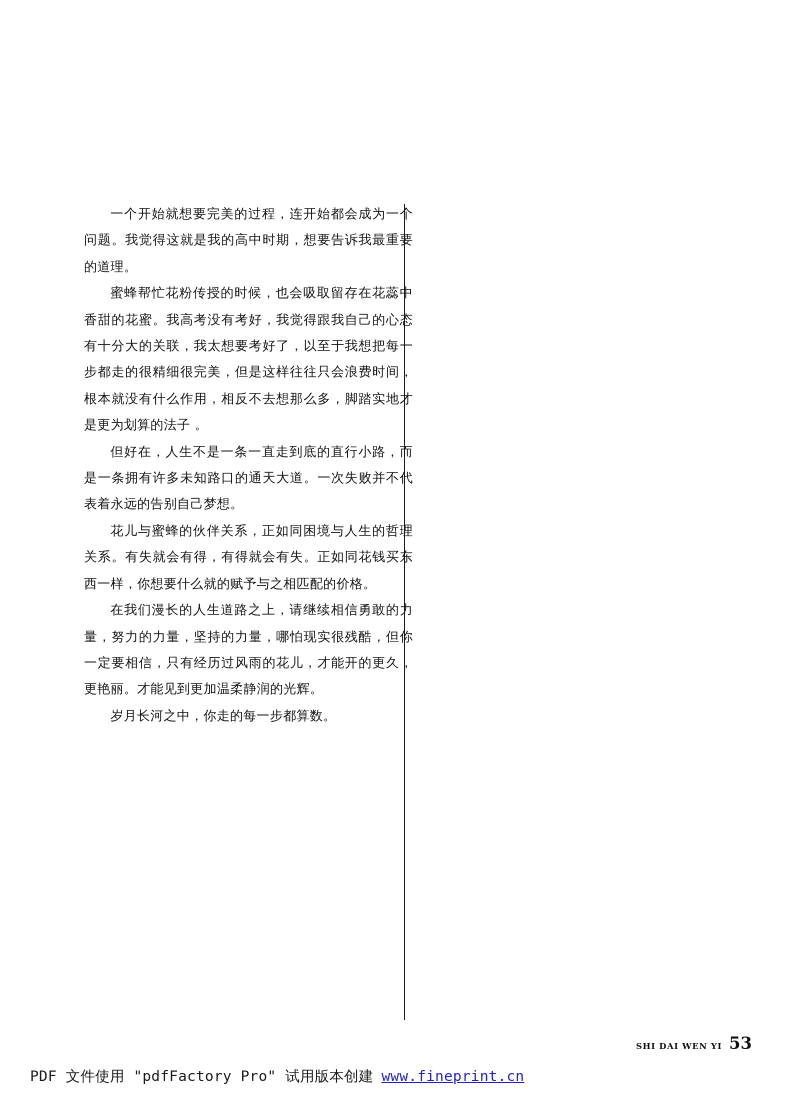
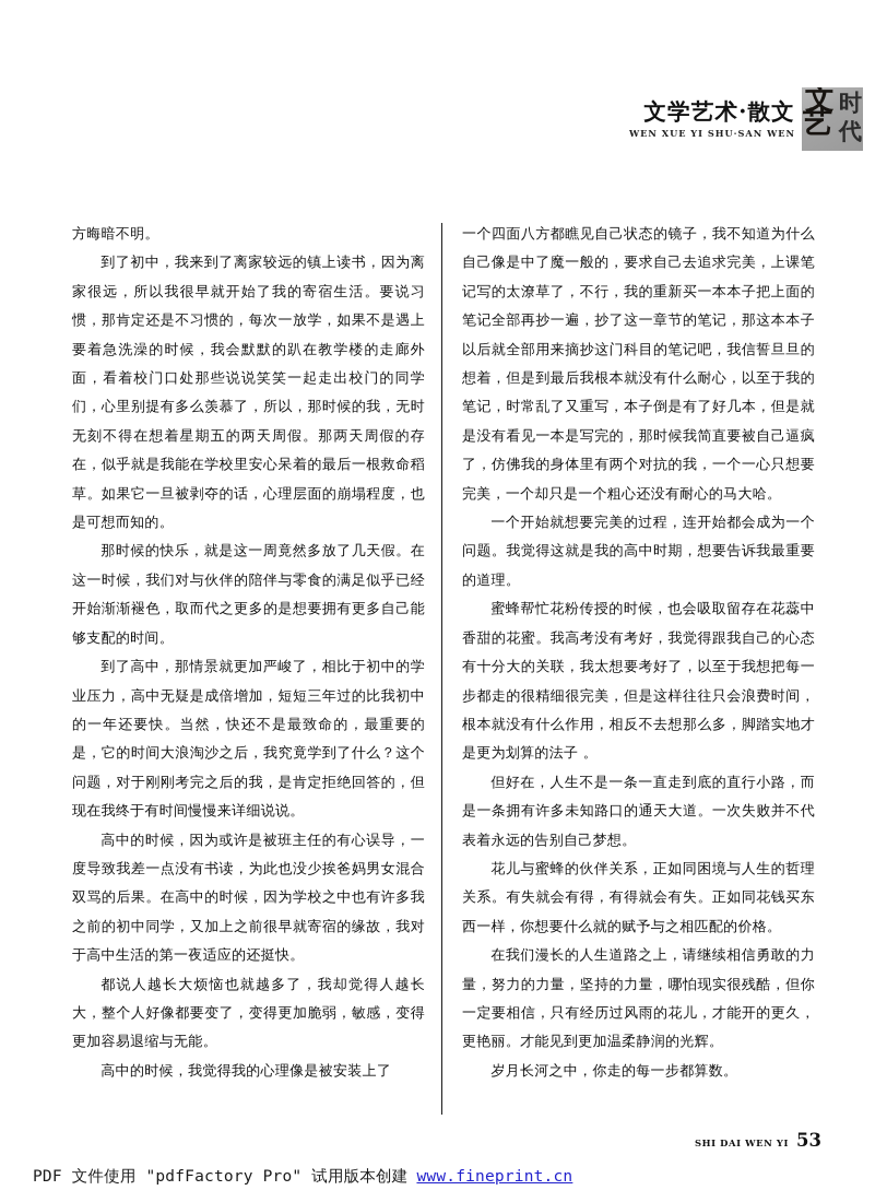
+ 文学艺术·散文
+ WEN XUE YI SHU·SAN WEN
+ 文
+ 艺
+ 时
+ 代
+ 方晦暗不明。
+ 到了初中，我来到了离家较远的镇上读书，因为离家很远，所以我很早就开始了我的寄宿生活。要说习惯，那肯定还是不习惯的，每次一放学，如果不是遇上要着急洗澡的时候，我会默默的趴在教学楼的走廊外面，看着校门口处那些说说笑笑一起走出校门的同学们，心里别提有多么羡慕了，所以，那时候的我，无时无刻不得在想着星期五的两天周假。那两天周假的存在，似乎就是我能在学校里安心呆着的最后一根救命稻草。如果它一旦被剥夺的话，心理层面的崩塌程度，也是可想而知的。
+ 那时候的快乐，就是这一周竟然多放了几天假。在这一时候，我们对与伙伴的陪伴与零食的满足似乎已经开始渐渐褪色，取而代之更多的是想要拥有更多自己能够支配的时间。
+ 到了高中，那情景就更加严峻了，相比于初中的学业压力，高中无疑是成倍增加，短短三年过的比我初中的一年还要快。当然，快还不是最致命的，最重要的是，它的时间大浪淘沙之后，我究竟学到了什么？这个问题，对于刚刚考完之后的我，是肯定拒绝回答的，但现在我终于有时间慢慢来详细说说。
+ 高中的时候，因为或许是被班主任的有心误导，一度导致我差一点没有书读，为此也没少挨爸妈男女混合双骂的后果。在高中的时候，因为学校之中也有许多我之前的初中同学，又加上之前很早就寄宿的缘故，我对于高中生活的第一夜适应的还挺快。
+ 都说人越长大烦恼也就越多了，我却觉得人越长大，整个人好像都要变了，变得更加脆弱，敏感，变得更加容易退缩与无能。
+ 高中的时候，我觉得我的心理像是被安装上了
+ 一个四面八方都瞧见自己状态的镜子，我不知道为什么自己像是中了魔一般的，要求自己去追求完美，上课笔记写的太潦草了，不行，我的重新买一本本子把上面的笔记全部再抄一遍，抄了这一章节的笔记，那这本本子以后就全部用来摘抄这门科目的笔记吧，我信誓旦旦的想着，但是到最后我根本就没有什么耐心，以至于我的笔记，时常乱了又重写，本子倒是有了好几本，但是就是没有看见一本是写完的，那时候我简直要被自己逼疯了，仿佛我的身体里有两个对抗的我，一个一心只想要完美，一个却只是一个粗心还没有耐心的马大哈。
  一个开始就想要完美的过程，连开始都会成为一个问题。我觉得这就是我的高中时期，想要告诉我最重要的道理。
  蜜蜂帮忙花粉传授的时候，也会吸取留存在花蕊中香甜的花蜜。我高考没有考好，我觉得跟我自己的心态有十分大的关联，我太想要考好了，以至于我想把每一步都走的很精细很完美，但是这样往往只会浪费时间，根本就没有什么作用，相反不去想那么多，脚踏实地才是更为划算的法子 。
  但好在，人生不是一条一直走到底的直行小路，而是一条拥有许多未知路口的通天大道。一次失败并不代表着永远的告别自己梦想。
  花儿与蜜蜂的伙伴关系，正如同困境与人生的哲理关系。有失就会有得，有得就会有失。正如同花钱买东西一样，你想要什么就的赋予与之相匹配的价格。
  在我们漫长的人生道路之上，请继续相信勇敢的力量，努力的力量，坚持的力量，哪怕现实很残酷，但你一定要相信，只有经历过风雨的花儿，才能开的更久，更艳丽。才能见到更加温柔静润的光辉。
  岁月长河之中，你走的每一步都算数。
  SHI DAI WEN YI
  53
  PDF 文件使用 "pdfFactory Pro" 试用版本创建
  www.fineprint.cn
